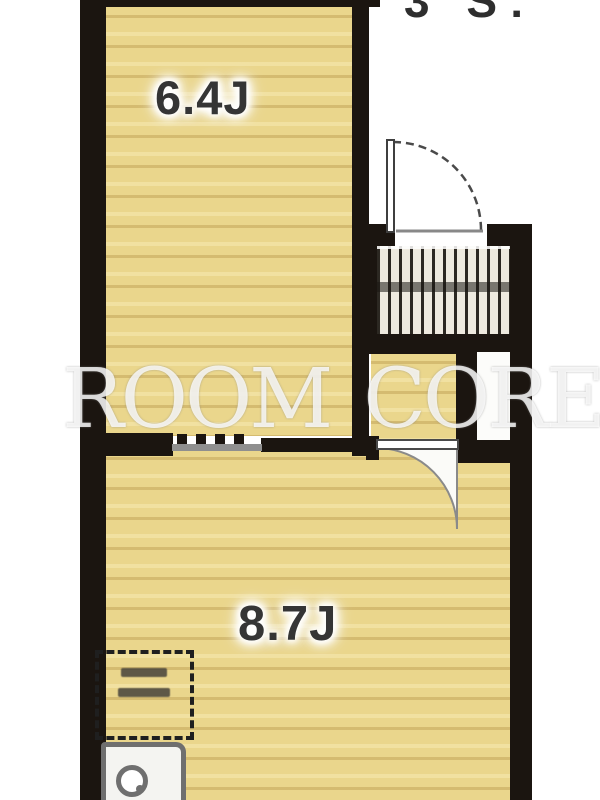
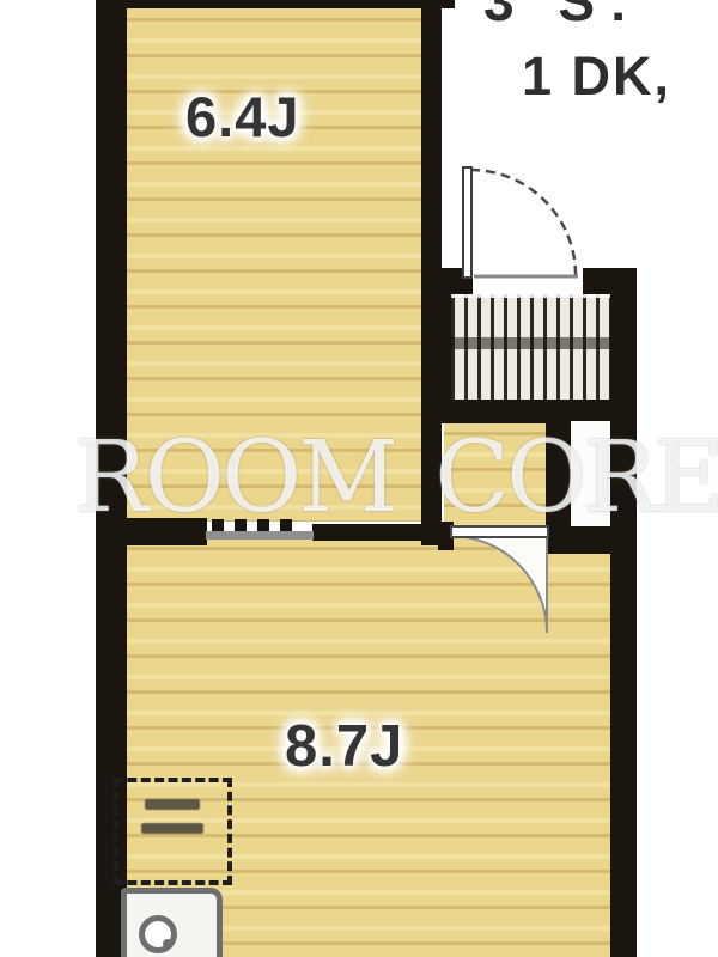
  6.4J
  8.7J
  3 S:
+ 1 DK,
  ROOM CORE
